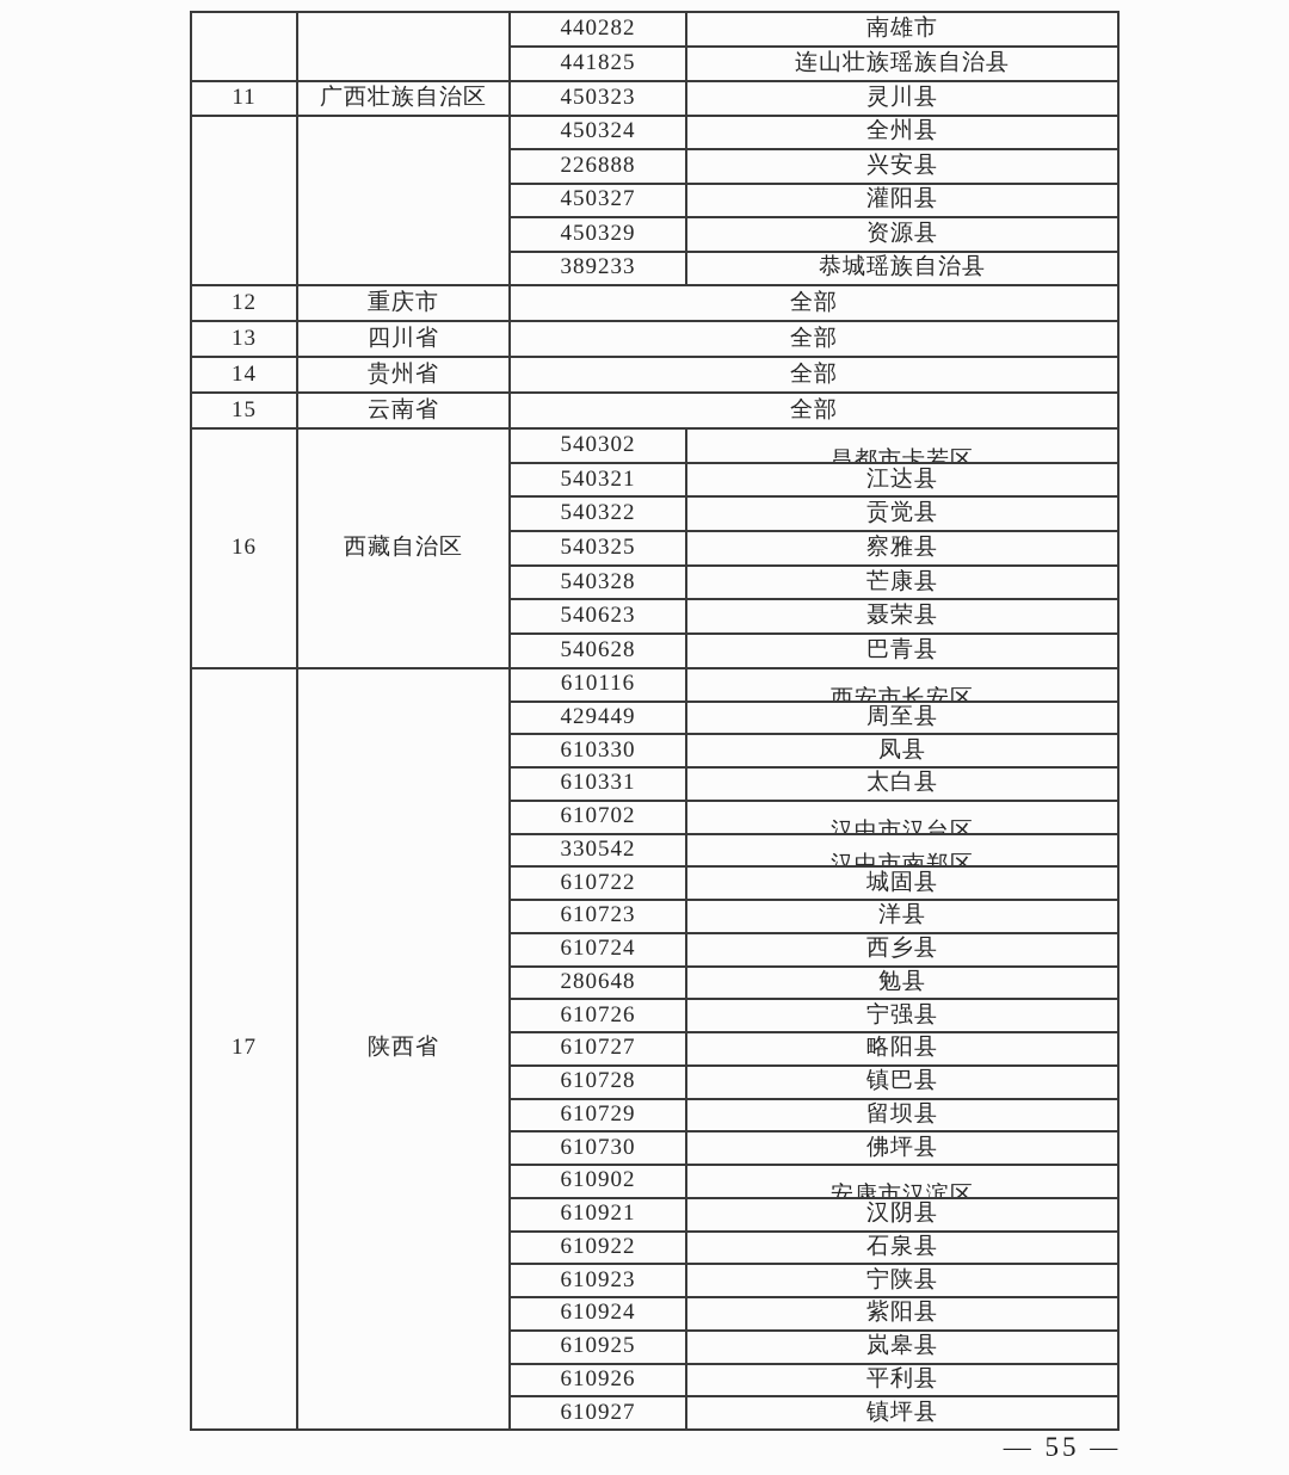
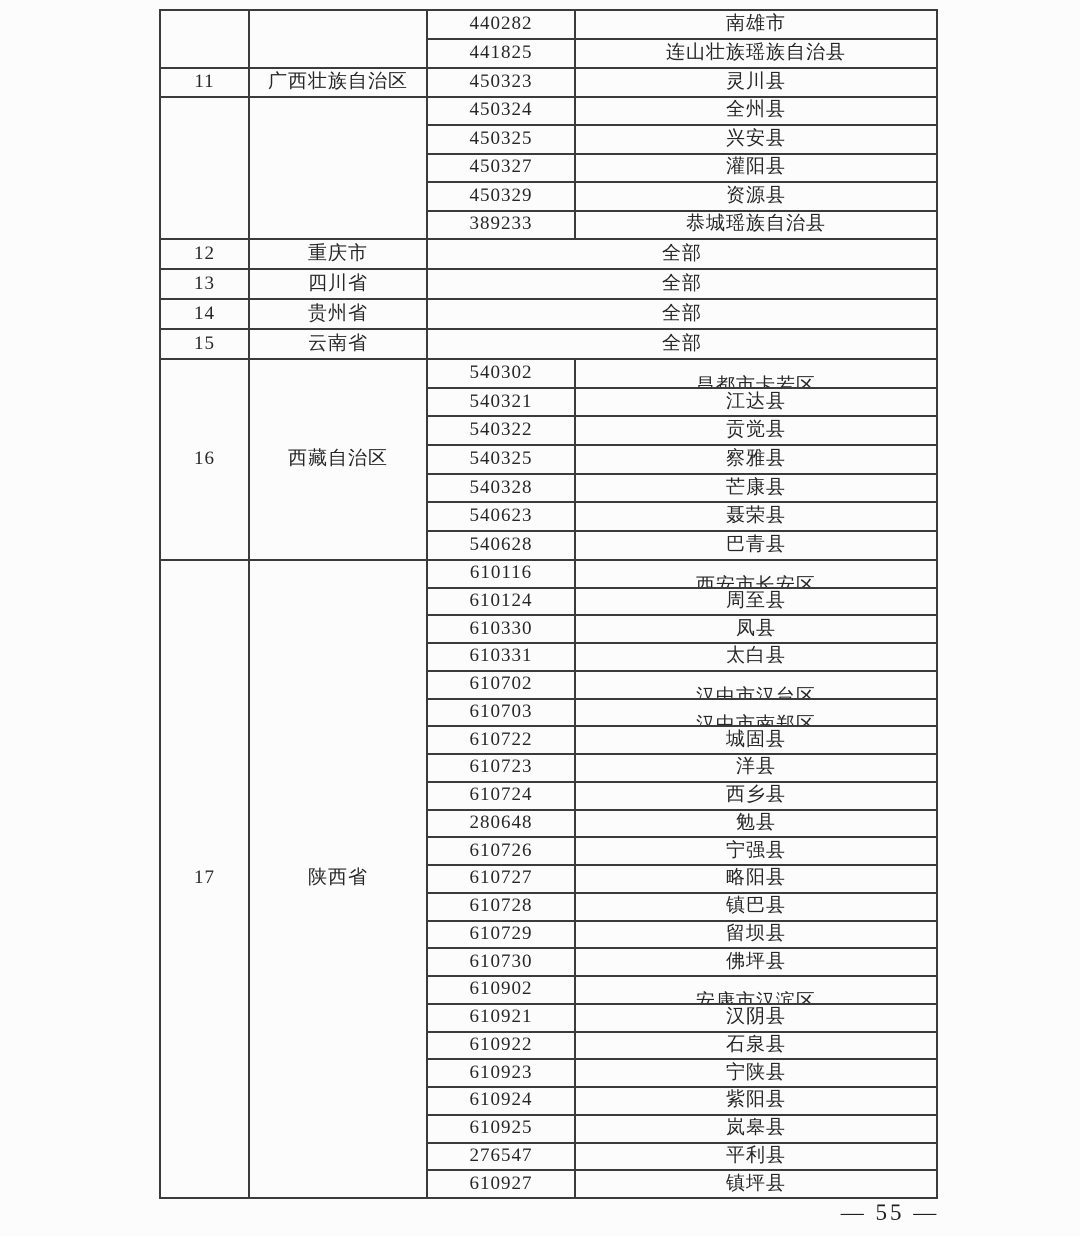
  		440282	南雄市
  441825	连山壮族瑶族自治县
  11	广西壮族自治区	450323	灵川县
  		450324	全州县
- 226888	兴安县
+ 450325	兴安县
  450327	灌阳县
  450329	资源县
  389233	恭城瑶族自治县
  12	重庆市	全部
  13	四川省	全部
  14	贵州省	全部
  15	云南省	全部
  16	西藏自治区	540302	昌都市卡若区
  540321	江达县
  540322	贡觉县
  540325	察雅县
  540328	芒康县
  540623	聂荣县
  540628	巴青县
  17	陕西省	610116	西安市长安区
- 429449	周至县
+ 610124	周至县
  610330	凤县
  610331	太白县
  610702	汉中市汉台区
- 330542	汉中市南郑区
+ 610703	汉中市南郑区
  610722	城固县
  610723	洋县
  610724	西乡县
  280648	勉县
  610726	宁强县
  610727	略阳县
  610728	镇巴县
  610729	留坝县
  610730	佛坪县
  610902	安康市汉滨区
  610921	汉阴县
  610922	石泉县
  610923	宁陕县
  610924	紫阳县
  610925	岚皋县
- 610926	平利县
+ 276547	平利县
  610927	镇坪县
  — 55 —
